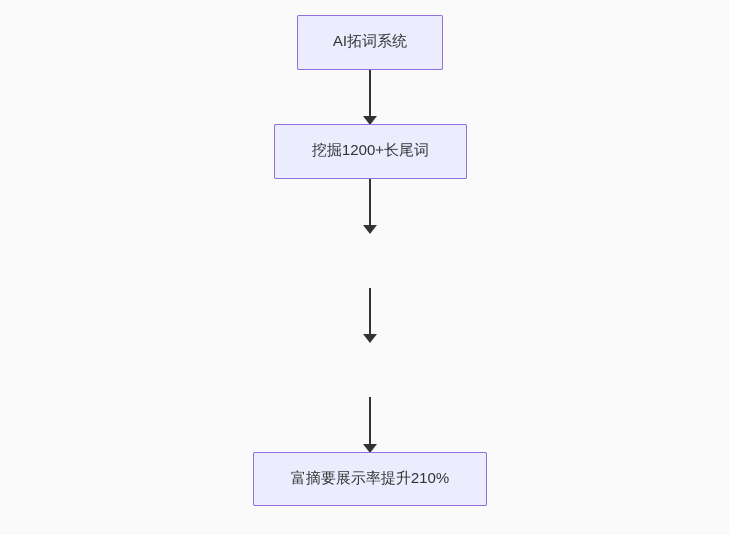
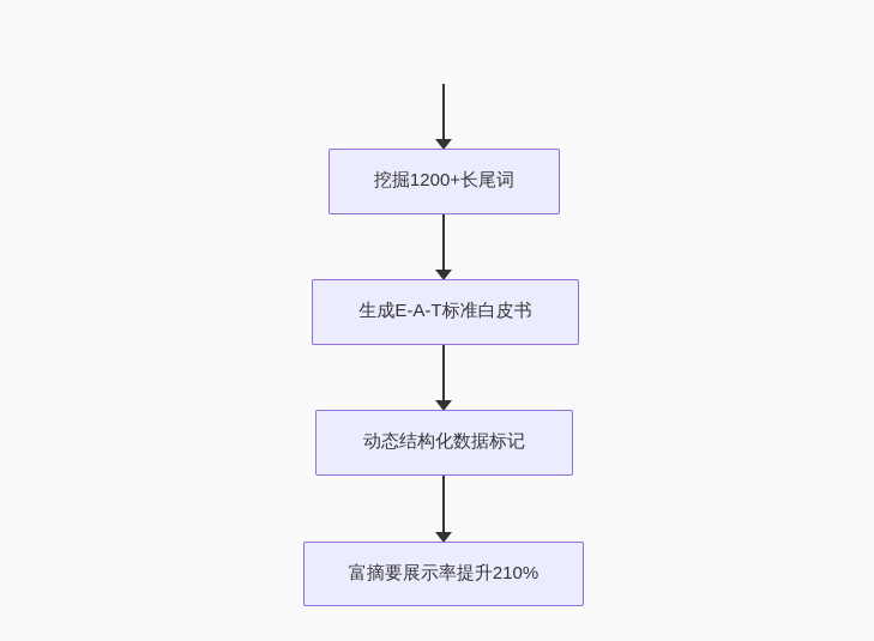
- AI拓词系统
  挖掘1200+长尾词
+ 生成E-A-T标准白皮书
+ 动态结构化数据标记
  富摘要展示率提升210%
